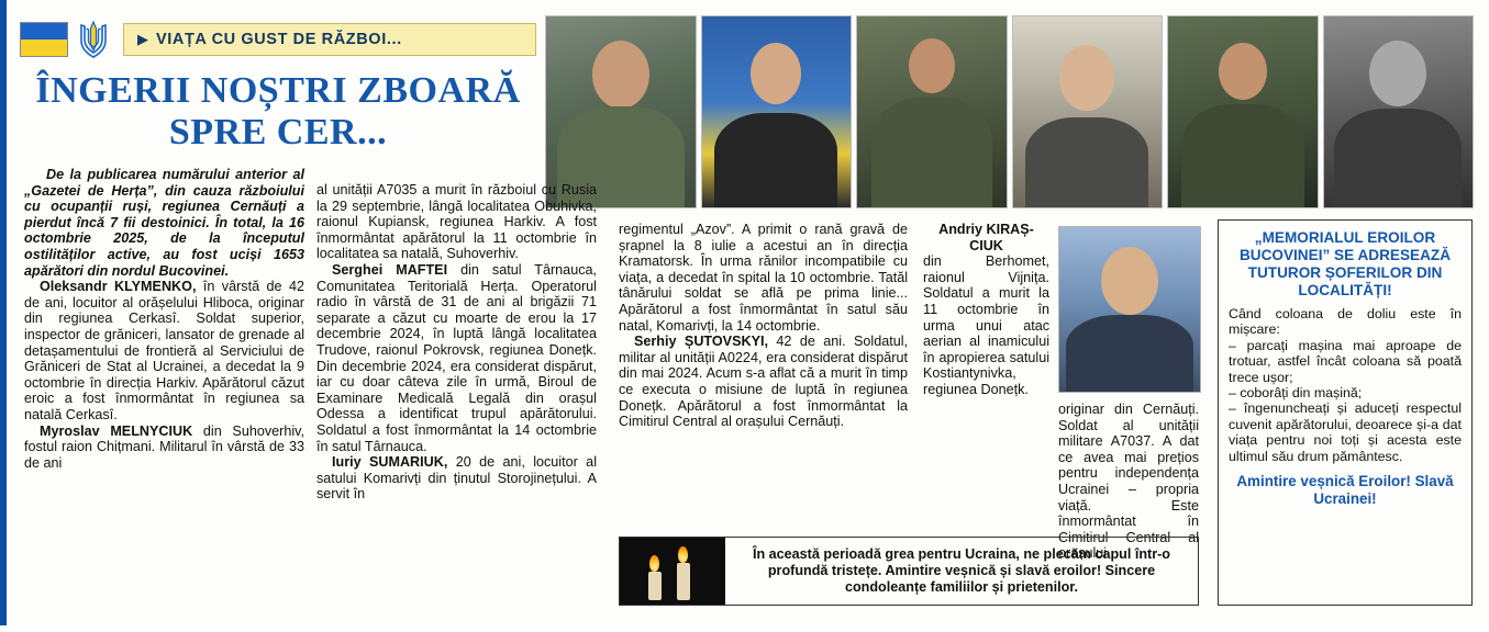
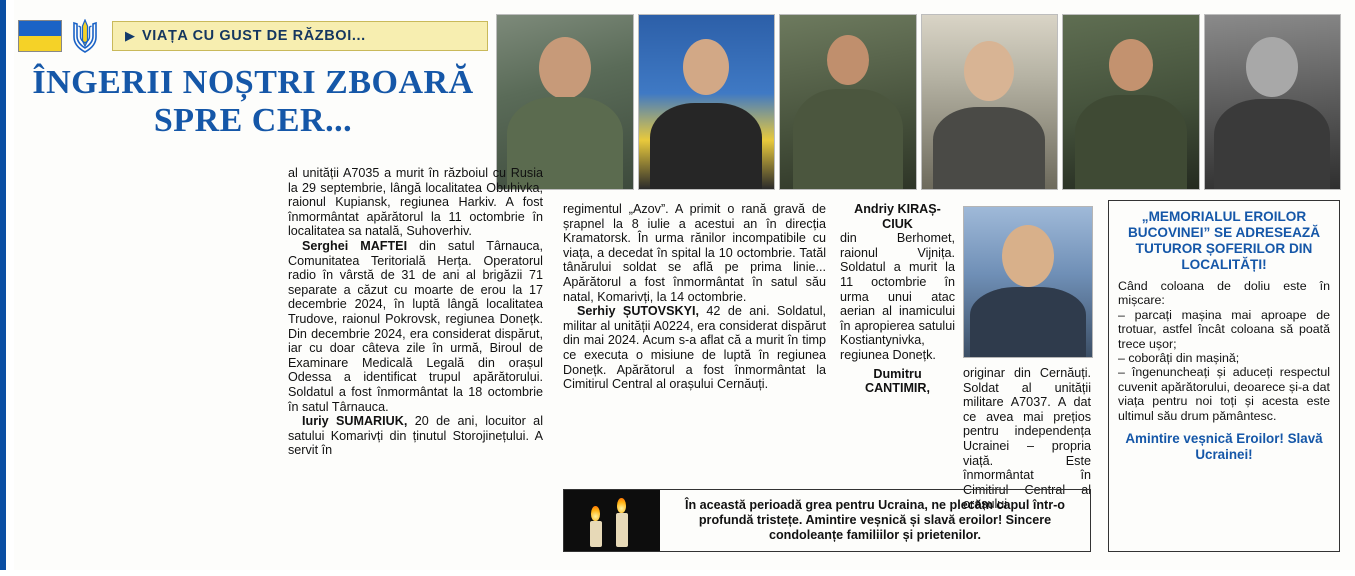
  ▶
  VIAȚA CU GUST DE RĂZBOI...
  ÎNGERII NOȘTRI ZBOARĂ SPRE CER...
- De la publicarea numărului anterior al „Gazetei de Herța”, din cauza războiului cu ocupanții ruși, regiunea Cernăuți a pierdut încă 7 fii destoinici. În total, la 16 octombrie 2025, de la începutul ostilităților active, au fost uciși 1653 apărători din nordul Bucovinei.
- Oleksandr KLYMENKO, în vârstă de 42 de ani, locuitor al orășelului Hliboca, originar din regiunea Cerkasî. Soldat superior, inspector de grăniceri, lansator de grenade al detașamentului de frontieră al Serviciului de Grăniceri de Stat al Ucrainei, a decedat la 9 octombrie în direcția Harkiv. Apărătorul căzut eroic a fost înmormântat în regiunea sa natală Cerkasî.
- Myroslav MELNYCIUK din Suhoverhiv, fostul raion Chițmani. Militarul în vârstă de 33 de ani
  al unității A7035 a murit în războiul cu Rusia la 29 septembrie, lângă localitatea Obuhivka, raionul Kupiansk, regiunea Harkiv. A fost înmormântat apărătorul la 11 octombrie în localitatea sa natală, Suhoverhiv.
- Serghei MAFTEI din satul Târnauca, Comunitatea Teritorială Herța. Operatorul radio în vârstă de 31 de ani al brigăzii 71 separate a căzut cu moarte de erou la 17 decembrie 2024, în luptă lângă localitatea Trudove, raionul Pokrovsk, regiunea Donețk. Din decembrie 2024, era considerat dispărut, iar cu doar câteva zile în urmă, Biroul de Examinare Medicală Legală din orașul Odessa a identificat trupul apărătorului. Soldatul a fost înmormântat la 14 octombrie în satul Târnauca.
+ Serghei MAFTEI din satul Târnauca, Comunitatea Teritorială Herța. Operatorul radio în vârstă de 31 de ani al brigăzii 71 separate a căzut cu moarte de erou la 17 decembrie 2024, în luptă lângă localitatea Trudove, raionul Pokrovsk, regiunea Donețk. Din decembrie 2024, era considerat dispărut, iar cu doar câteva zile în urmă, Biroul de Examinare Medicală Legală din orașul Odessa a identificat trupul apărătorului. Soldatul a fost înmormântat la 18 octombrie în satul Târnauca.
  Iuriy SUMARIUK, 20 de ani, locuitor al satului Komarivți din ținutul Storojinețului. A servit în
  regimentul „Azov”. A primit o rană gravă de șrapnel la 8 iulie a acestui an în direcția Kramatorsk. În urma rănilor incompatibile cu viața, a decedat în spital la 10 octombrie. Tatăl tânărului soldat se află pe prima linie... Apărătorul a fost înmormântat în satul său natal, Komarivți, la 14 octombrie.
  Serhiy ȘUTOVSKYI, 42 de ani. Soldatul, militar al unității A0224, era considerat dispărut din mai 2024. Acum s-a aflat că a murit în timp ce executa o misiune de luptă în regiunea Donețk. Apărătorul a fost înmormântat la Cimitirul Central al orașului Cernăuți.
  Andriy KIRAȘ-CIUK
  din Berhomet, raionul Vijnița. Soldatul a murit la 11 octombrie în urma unui atac aerian al inamicului în apropierea satului Kostiantynivka, regiunea Donețk.
+ Dumitru CANTIMIR,
  originar din Cernăuți. Soldat al unității militare A7037. A dat ce avea mai prețios pentru independența Ucrainei – propria viață. Este înmormântat în Cimitirul Central al orașului.
  „MEMORIALUL EROILOR BUCOVINEI” SE ADRESEAZĂ TUTUROR ȘOFERILOR DIN LOCALITĂȚI!
  Când coloana de doliu este în mișcare:
  – parcați mașina mai aproape de trotuar, astfel încât coloana să poată trece ușor;
  – coborâți din mașină;
  – îngenuncheați și aduceți respectul cuvenit apărătorului, deoarece și-a dat viața pentru noi toți și acesta este ultimul său drum pământesc.
  Amintire veșnică Eroilor! Slavă Ucrainei!
  În această perioadă grea pentru Ucraina, ne plecăm capul într-o profundă tristețe. Amintire veșnică și slavă eroilor! Sincere condoleanțe familiilor și prietenilor.
